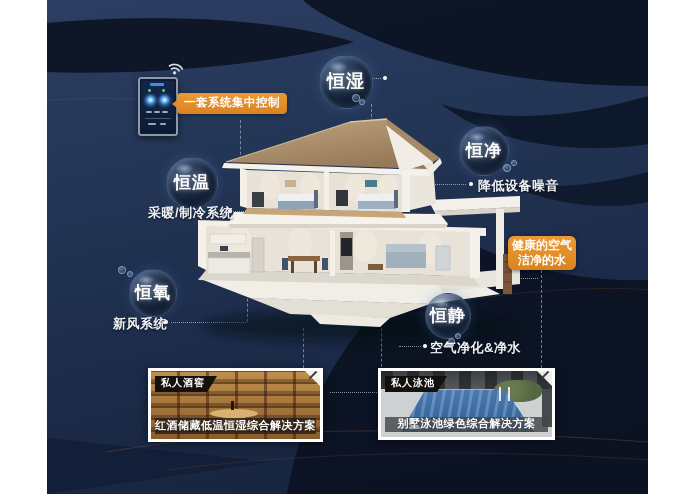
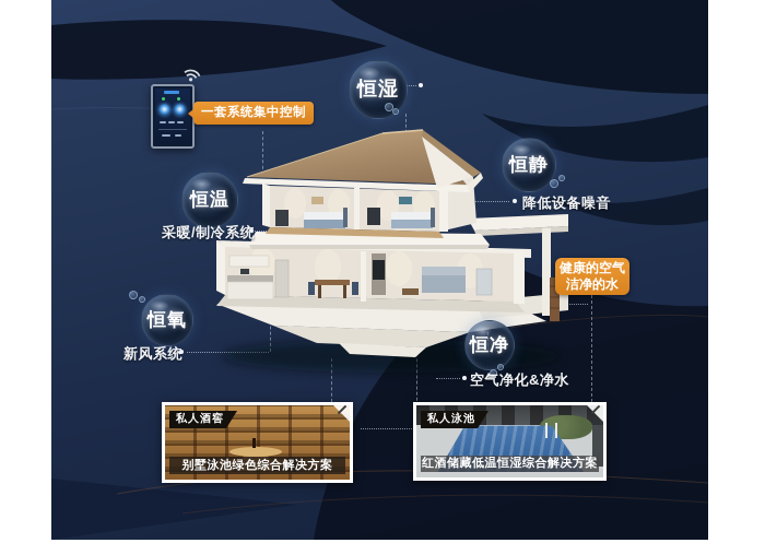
  一套系统集中控制
  恒湿
- 恒净
+ 恒静
  恒温
  恒氧
- 恒静
+ 恒净
  降低设备噪音
  采暖/制冷系统
  新风系统
  空气净化&净水
  健康的空气
  洁净的水
  私人酒窖
- 红酒储藏低温恒湿综合解决方案
+ 别墅泳池绿色综合解决方案
  私人泳池
- 别墅泳池绿色综合解决方案
+ 红酒储藏低温恒湿综合解决方案
